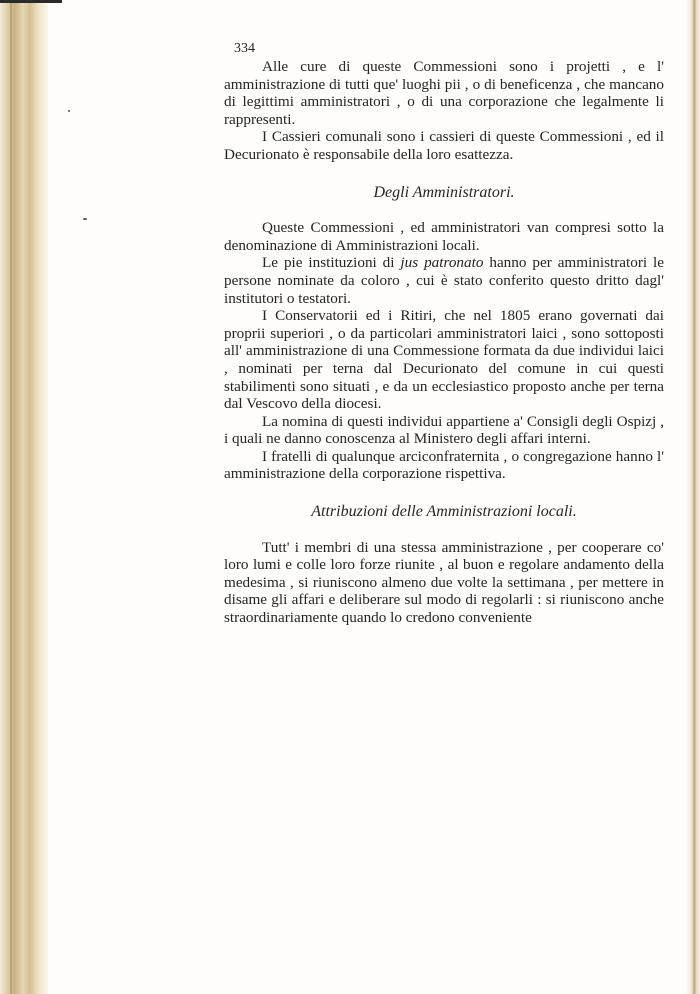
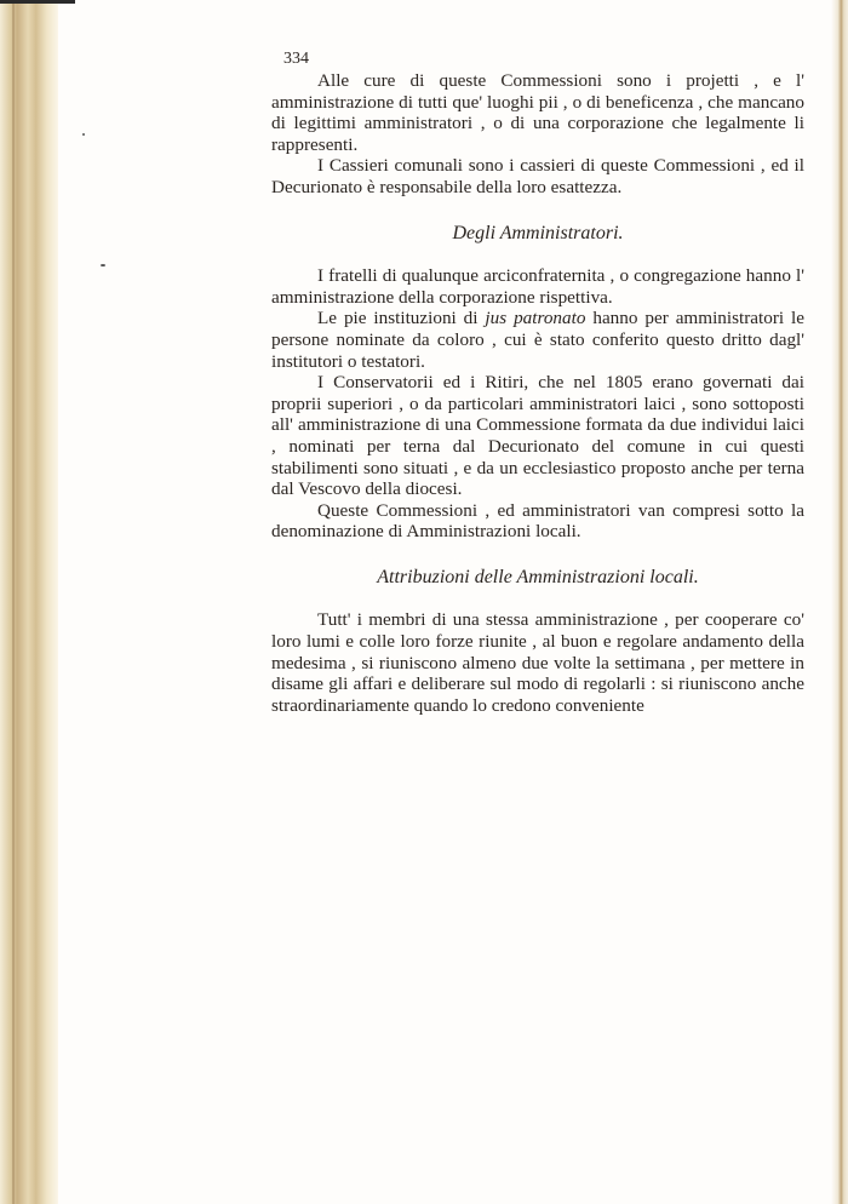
  334
  Alle cure di queste Commessioni sono i projetti , e l' amministrazione di tutti que' luoghi pii , o di beneficenza , che mancano di legittimi amministratori , o di una corporazione che legalmente li rappresenti.
  I Cassieri comunali sono i cassieri di queste Commessioni , ed il Decurionato è responsabile della loro esattezza.
  Degli Amministratori.
- Queste Commessioni , ed amministratori van compresi sotto la denominazione di Amministrazioni locali.
+ I fratelli di qualunque arciconfraternita , o congregazione hanno l' amministrazione della corporazione rispettiva.
  Le pie instituzioni di jus patronato hanno per amministratori le persone nominate da coloro , cui è stato conferito questo dritto dagl' institutori o testatori.
  I Conservatorii ed i Ritiri, che nel 1805 erano governati dai proprii superiori , o da particolari amministratori laici , sono sottoposti all' amministrazione di una Commessione formata da due individui laici , nominati per terna dal Decurionato del comune in cui questi stabilimenti sono situati , e da un ecclesiastico proposto anche per terna dal Vescovo della diocesi.
- La nomina di questi individui appartiene a' Consigli degli Ospizj , i quali ne danno conoscenza al Ministero degli affari interni.
- I fratelli di qualunque arciconfraternita , o congregazione hanno l' amministrazione della corporazione rispettiva.
+ Queste Commessioni , ed amministratori van compresi sotto la denominazione di Amministrazioni locali.
  Attribuzioni delle Amministrazioni locali.
  Tutt' i membri di una stessa amministrazione , per cooperare co' loro lumi e colle loro forze riunite , al buon e regolare andamento della medesima , si riuniscono almeno due volte la settimana , per mettere in disame gli affari e deliberare sul modo di regolarli : si riuniscono anche straordinariamente quando lo credono conveniente
